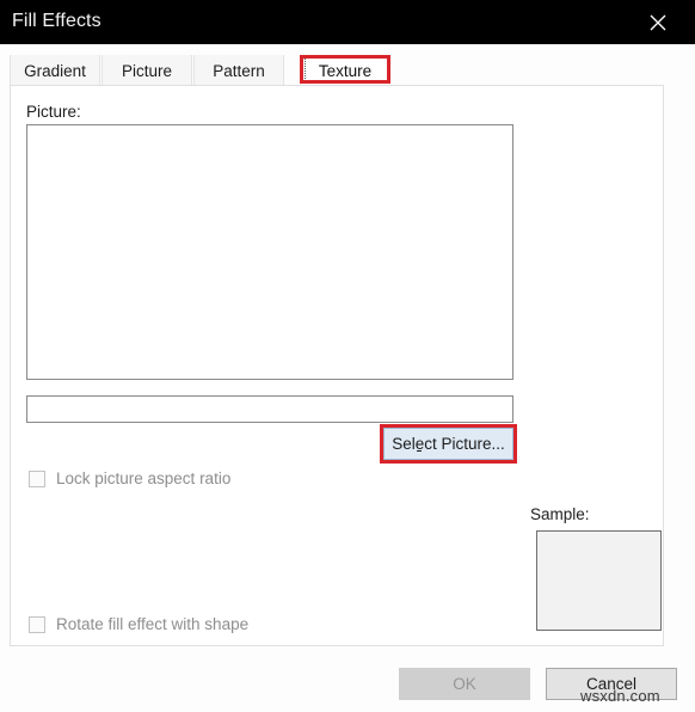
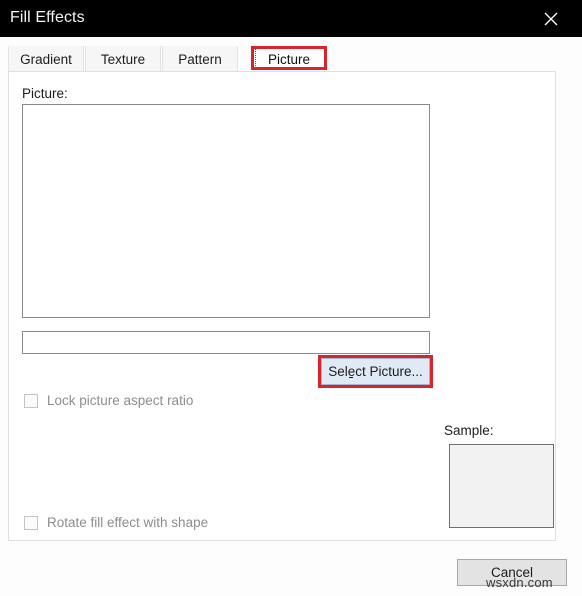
  Fill Effects
  Gradient
- Picture
+ Texture
  Pattern
- Texture
+ Picture
  Picture:
  Select Picture...
  Lock picture aspect ratio
  Rotate fill effect with shape
  Sample:
- OK
  Cancel
  wsxdn.com
